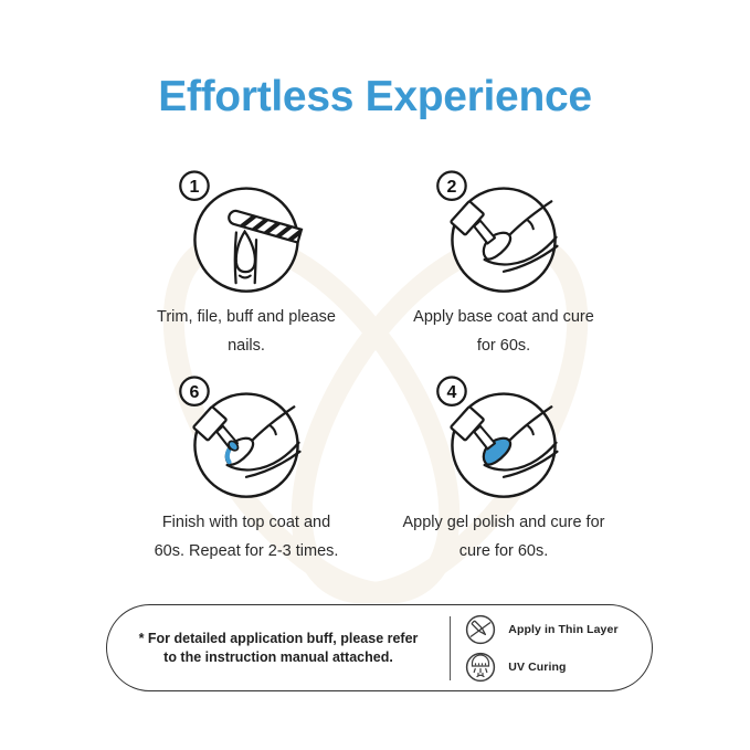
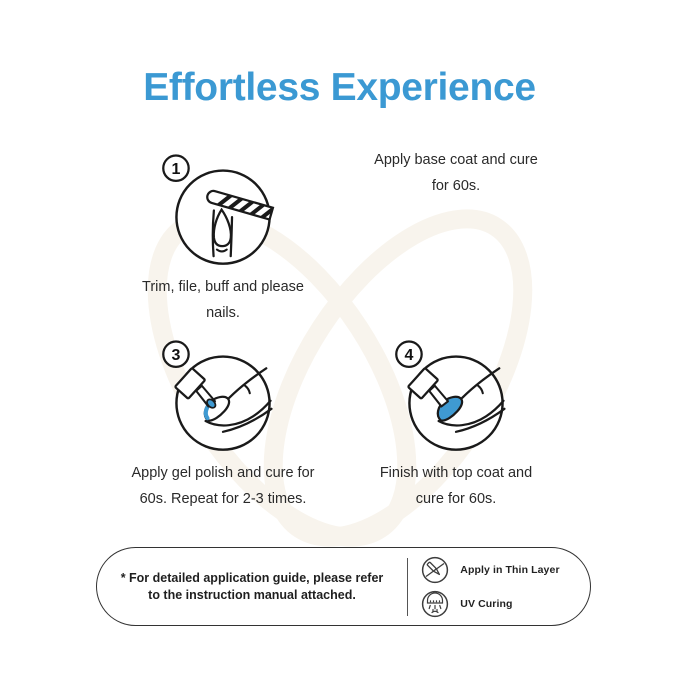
  Effortless Experience
  1
  Trim, file, buff and please
  nails.
- 2
  Apply base coat and cure
  for 60s.
- 6
+ 3
- Finish with top coat and
+ Apply gel polish and cure for
  60s. Repeat for 2-3 times.
  4
- Apply gel polish and cure for
+ Finish with top coat and
  cure for 60s.
- * For detailed application buff, please refer
+ * For detailed application guide, please refer
  to the instruction manual attached.
  Apply in Thin Layer
  UV Curing
